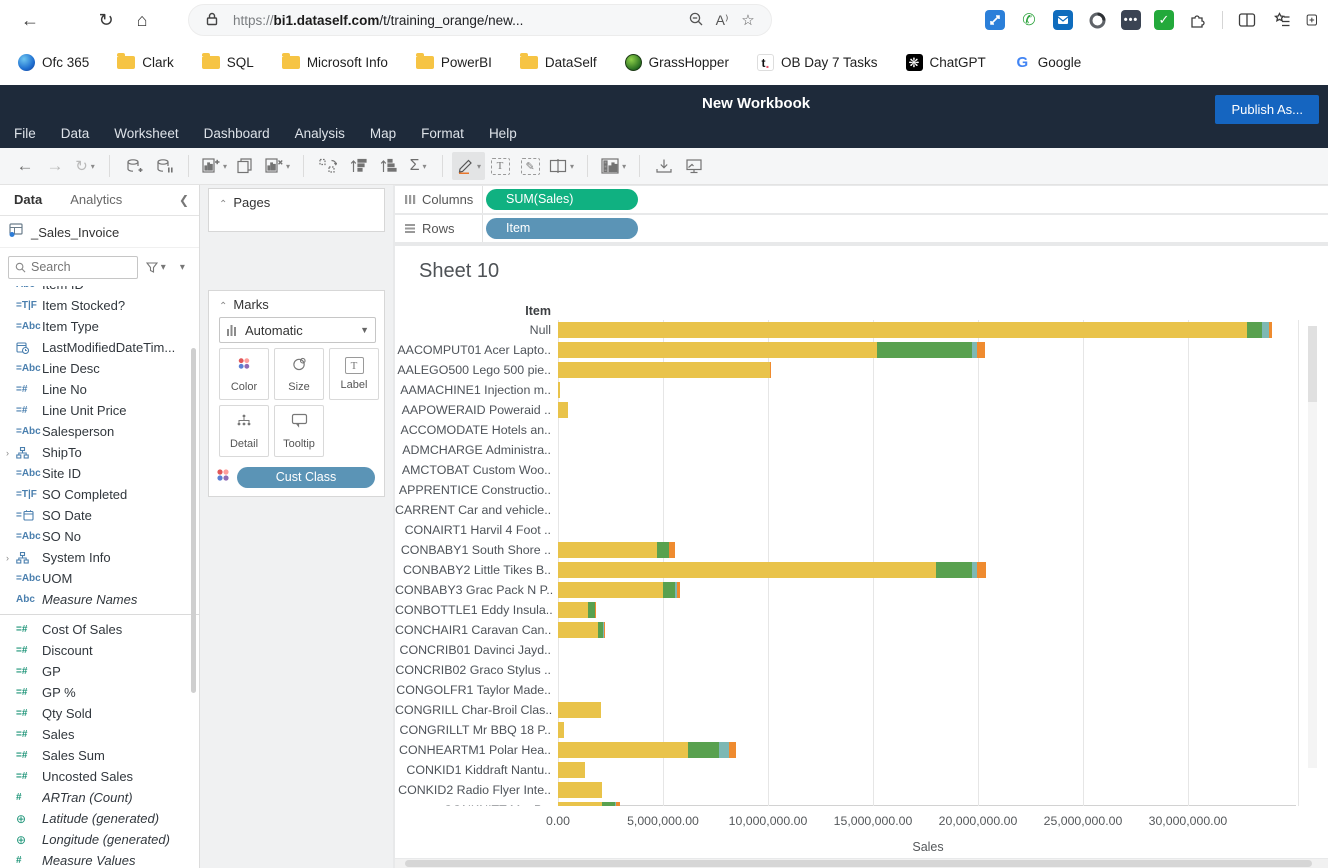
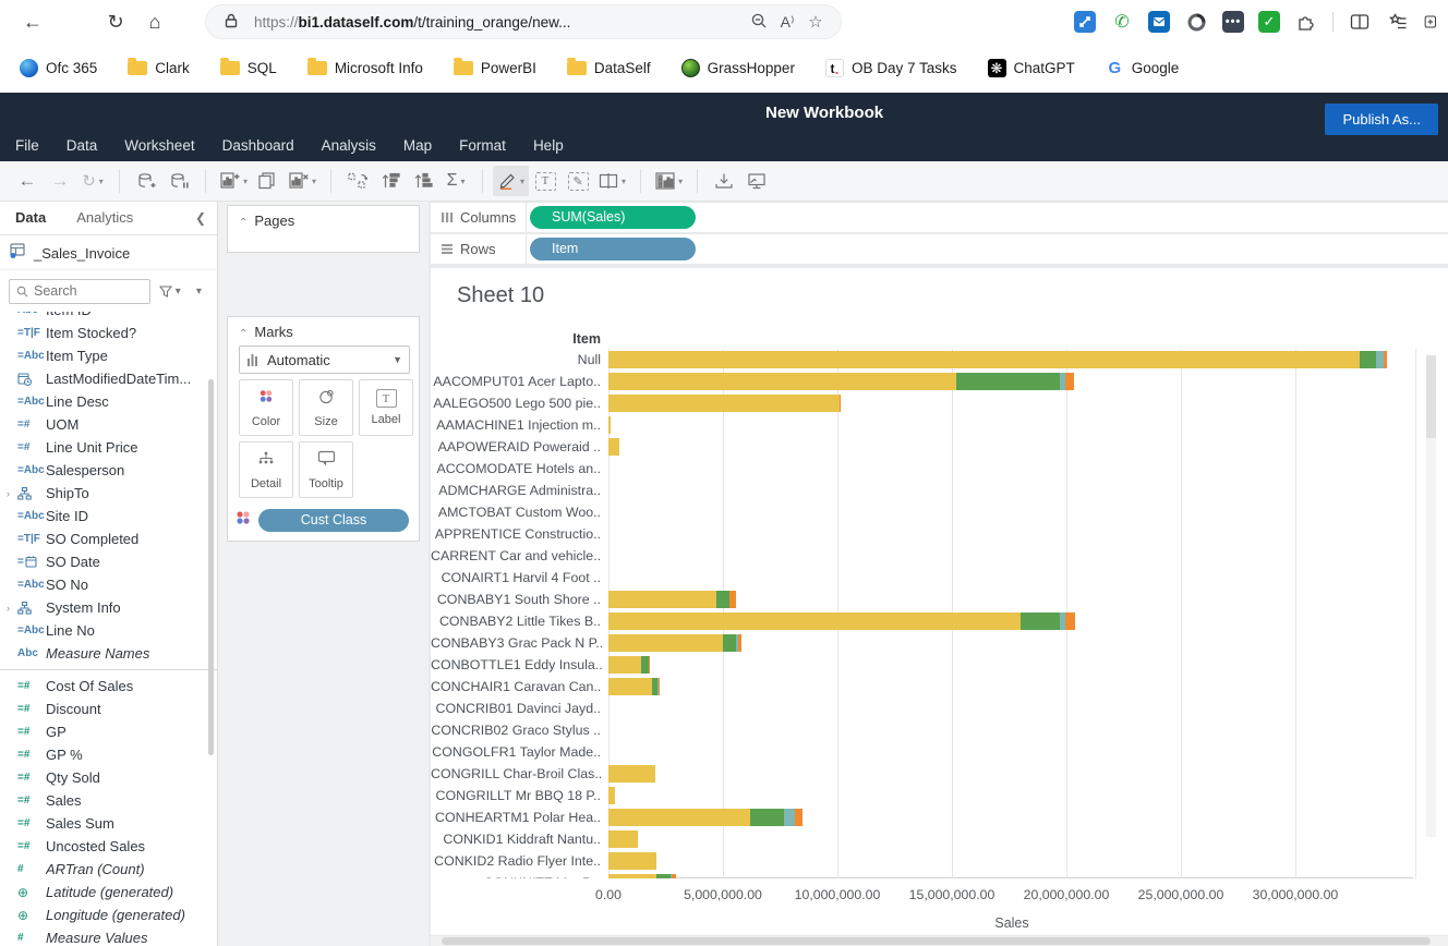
  ←
  ↻
  ⌂
  https://bi1.dataself.com/t/training_orange/new...
  A⁾
  ☆
  ✆
  •••
  ✓
  Ofc 365
  Clark
  SQL
  Microsoft Info
  PowerBI
  DataSelf
  GrassHopper
  t
  .
  OB Day 7 Tasks
  ❋
  ChatGPT
  G
  Google
  New Workbook
  Publish As...
  File
  Data
  Worksheet
  Dashboard
  Analysis
  Map
  Format
  Help
  ←
  →
  ↻
  ▾
  ▾
  ▾
  Σ
  ▾
  ▾
  T
  ✎
  ▾
  ▾
  Data
  Analytics
  ❮
  _Sales_Invoice
  Search
  ▾
  ▾
  =T|F
  Item Stocked?
  =Abc
  Item Type
  LastModifiedDateTim...
  =Abc
  Line Desc
  =#
- Line No
+ UOM
  =#
  Line Unit Price
  =Abc
  Salesperson
  ›
  ShipTo
  =Abc
  Site ID
  =T|F
  SO Completed
  =
  SO Date
  =Abc
  SO No
  ›
  System Info
  =Abc
- UOM
+ Line No
  Abc
  Measure Names
  =#
  Cost Of Sales
  =#
  Discount
  =#
  GP
  =#
  GP %
  =#
  Qty Sold
  =#
  Sales
  =#
  Sales Sum
  =#
  Uncosted Sales
  #
  ARTran (Count)
  ⊕
  Latitude (generated)
  ⊕
  Longitude (generated)
  #
  Measure Values
  ⌃ Pages
  ⌃ Marks
  Automatic
  ▼
  Color
  Size
  T
  Label
  Detail
  Tooltip
  Cust Class
  Columns
  SUM(Sales)
  Rows
  Item
  Sheet 10
  Item
  Null
  AACOMPUT01 Acer Lapto..
  AALEGO500 Lego 500 pie..
  AAMACHINE1 Injection m..
  AAPOWERAID Poweraid ..
  ACCOMODATE Hotels an..
  ADMCHARGE Administra..
  AMCTOBAT Custom Woo..
  APPRENTICE Constructio..
  CARRENT Car and vehicle..
  CONAIRT1 Harvil 4 Foot ..
  CONBABY1 South Shore ..
  CONBABY2 Little Tikes B..
  CONBABY3 Grac Pack N P..
  CONBOTTLE1 Eddy Insula..
  CONCHAIR1 Caravan Can..
  CONCRIB01 Davinci Jayd..
  CONCRIB02 Graco Stylus ..
  CONGOLFR1 Taylor Made..
  CONGRILL Char-Broil Clas..
  CONGRILLT Mr BBQ 18 P..
  CONHEARTM1 Polar Hea..
  CONKID1 Kiddraft Nantu..
  CONKID2 Radio Flyer Inte..
  0.00
  5,000,000.00
  10,000,000.00
  15,000,000.00
  20,000,000.00
  25,000,000.00
  30,000,000.00
  Sales
